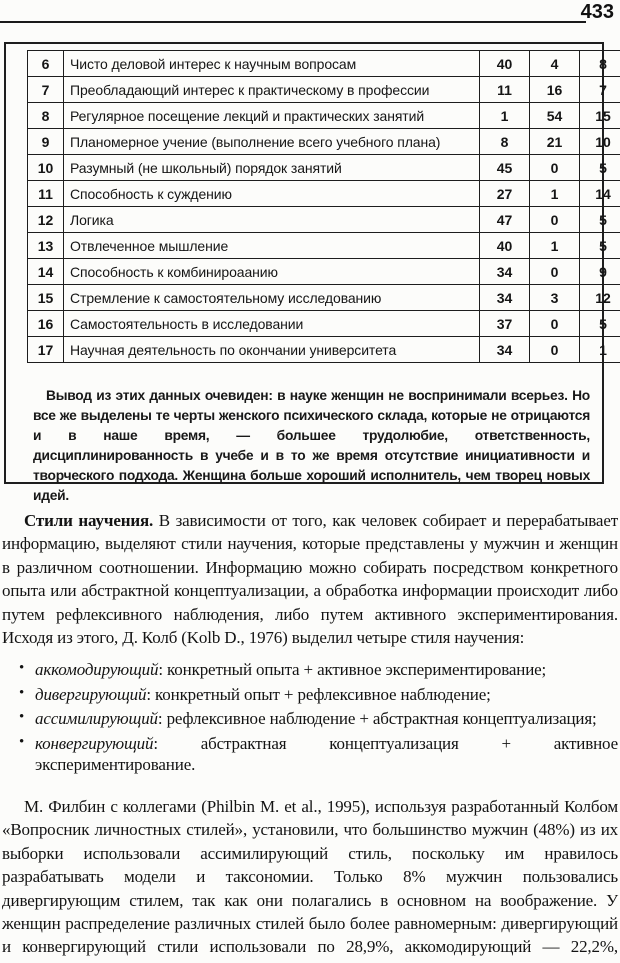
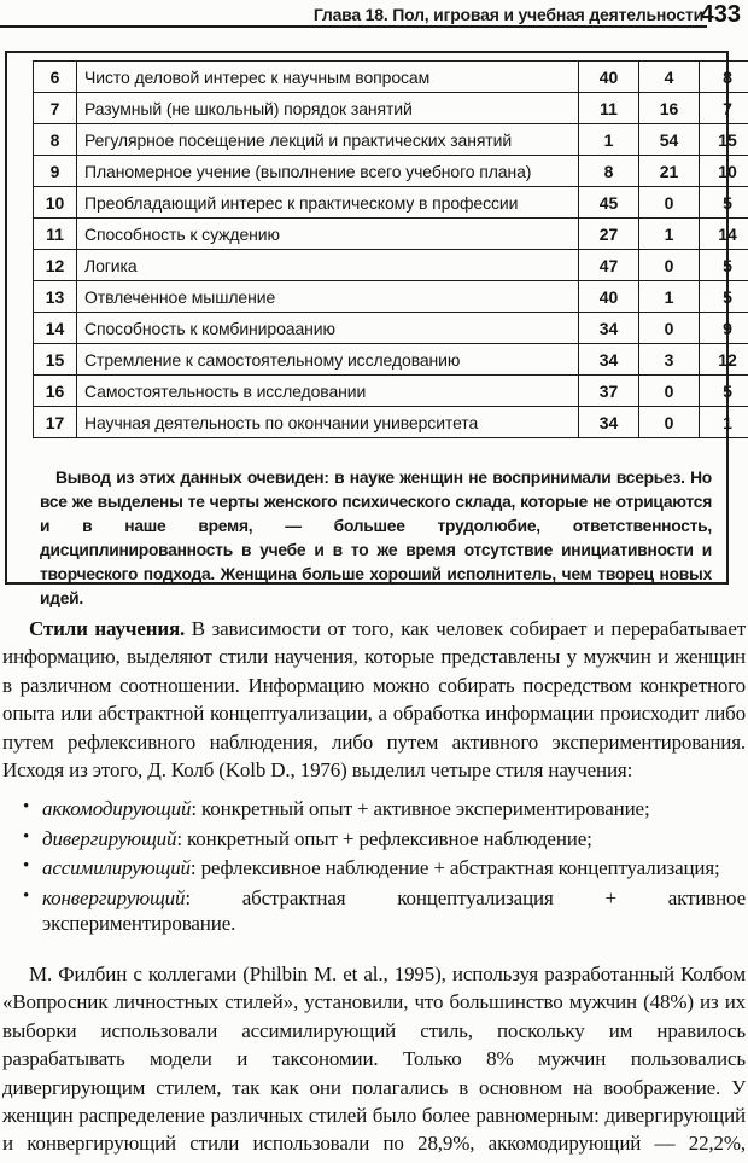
+ Глава 18. Пол, игровая и учебная деятельности
  433
  6	Чисто деловой интерес к научным вопросам	40	4	8
- 7	Преобладающий интерес к практическому в профессии	11	16	7
+ 7	Разумный (не школьный) порядок занятий	11	16	7
  8	Регулярное посещение лекций и практических занятий	1	54	15
  9	Планомерное учение (выполнение всего учебного плана)	8	21	10
- 10	Разумный (не школьный) порядок занятий	45	0	5
+ 10	Преобладающий интерес к практическому в профессии	45	0	5
  11	Способность к суждению	27	1	14
  12	Логика	47	0	5
  13	Отвлеченное мышление	40	1	5
  14	Способность к комбинироаанию	34	0	9
  15	Стремление к самостоятельному исследованию	34	3	12
  16	Самостоятельность в исследовании	37	0	5
  17	Научная деятельность по окончании университета	34	0	1
  Вывод из этих данных очевиден: в науке женщин не воспринимали всерьез. Но все же выделены те черты женского психического склада, которые не отрицаются и в наше время, — большее трудолюбие, ответственность, дисциплинированность в учебе и в то же время отсутствие инициативности и творческого подхода. Женщина больше хороший исполнитель, чем творец новых идей.
  Стили научения. В зависимости от того, как человек собирает и перерабатывает информацию, выделяют стили научения, которые представлены у мужчин и женщин в различном соотношении. Информацию можно собирать посредством конкретного опыта или абстрактной концептуализации, а обработка информации происходит либо путем рефлексивного наблюдения, либо путем активного экспериментирования. Исходя из этого, Д. Колб (Kolb D., 1976) выделил четыре стиля научения:
  •
- аккомодирующий: конкретный опыта + активное экспериментирование;
+ аккомодирующий: конкретный опыт + активное экспериментирование;
  •
  дивергирующий: конкретный опыт + рефлексивное наблюдение;
  •
  ассимилирующий: рефлексивное наблюдение + абстрактная концептуализация;
  •
  конвергирующий: абстрактная концептуализация + активное экспериментирование.
  М. Филбин с коллегами (Philbin M. et al., 1995), используя разработанный Колбом «Вопросник личностных стилей», установили, что большинство мужчин (48%) из их выборки использовали ассимилирующий стиль, поскольку им нравилось разрабатывать модели и таксономии. Только 8% мужчин пользовались дивергирующим стилем, так как они полагались в основном на воображение. У женщин распределение различных стилей было более равномерным: дивергирующий и конвергирующий стили использовали по 28,9%, аккомодирующий — 22,2%,
